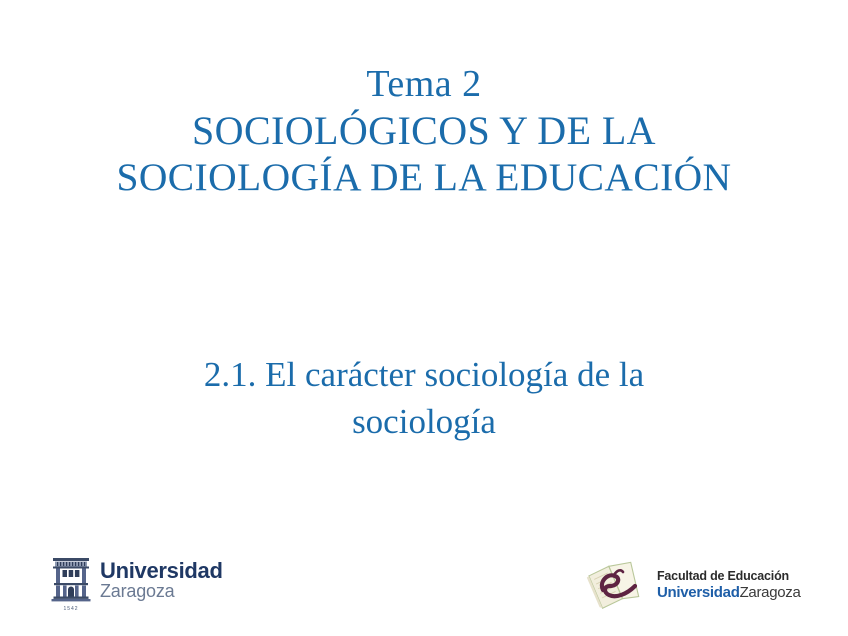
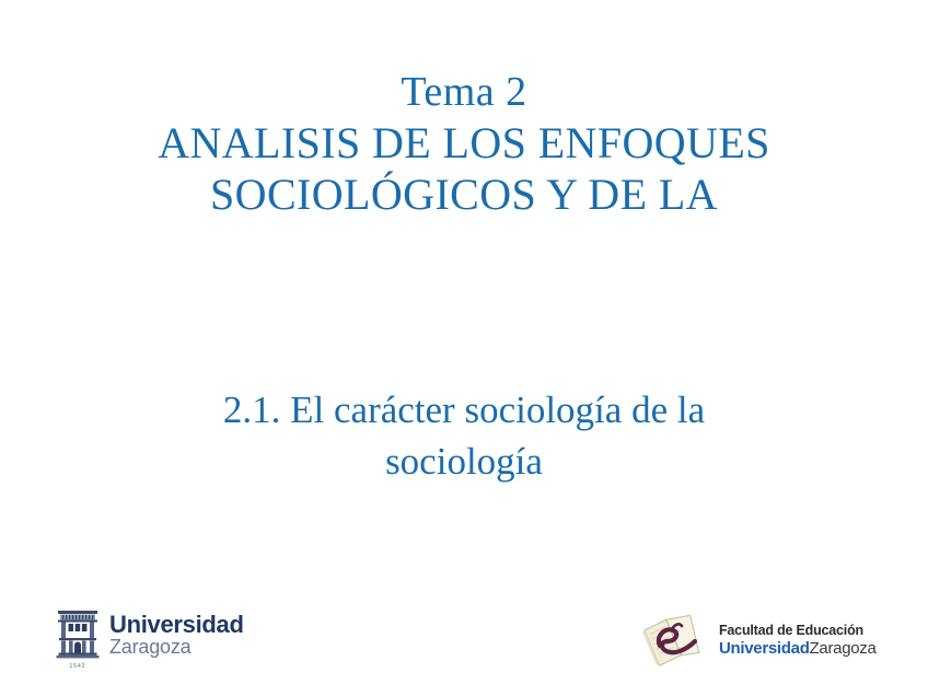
  Tema 2
+ ANALISIS DE LOS ENFOQUES
  SOCIOLÓGICOS Y DE LA
- SOCIOLOGÍA DE LA EDUCACIÓN
  2.1. El carácter sociología de la
  sociología
  Universidad
  Zaragoza
  Facultad de Educación
  UniversidadZaragoza
